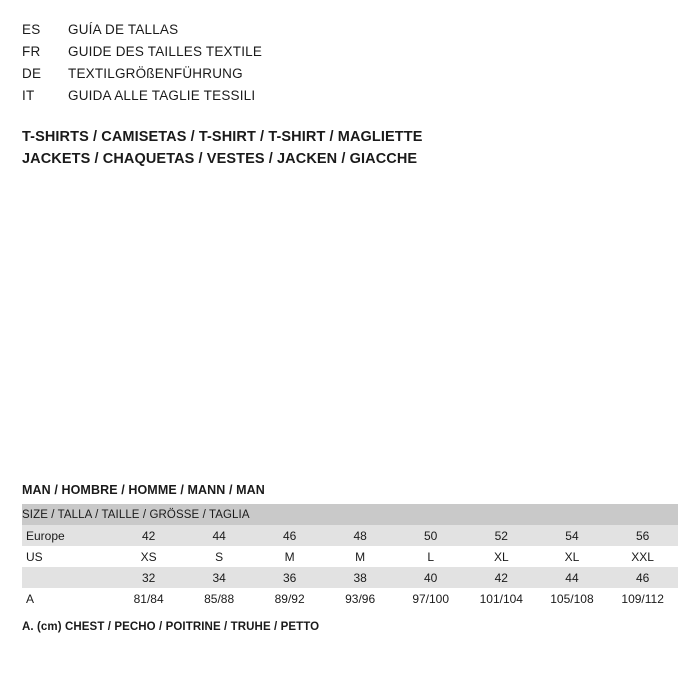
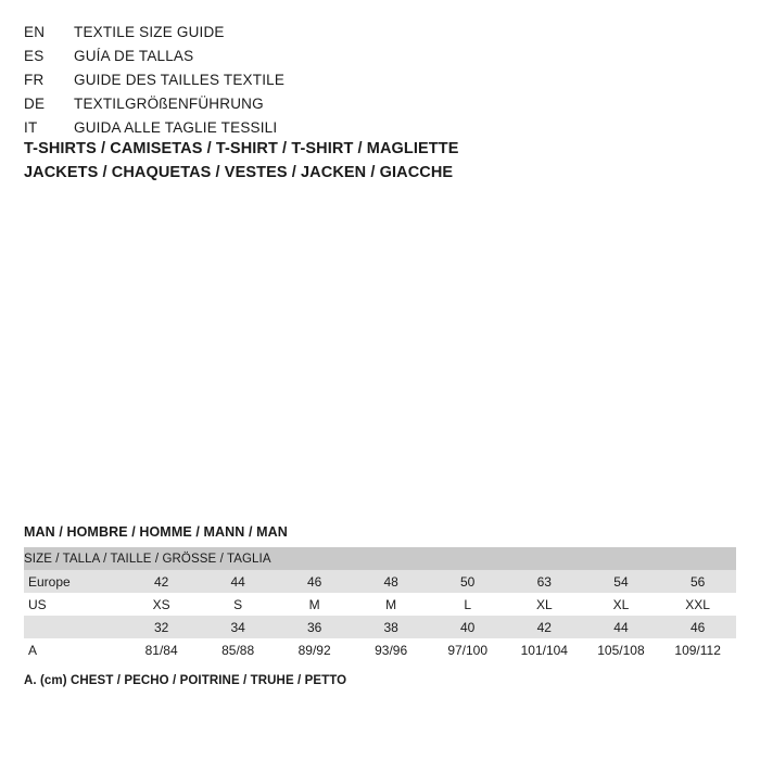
+ EN
+ TEXTILE SIZE GUIDE
  ES
  GUÍA DE TALLAS
  FR
  GUIDE DES TAILLES TEXTILE
  DE
  TEXTILGRÖßENFÜHRUNG
  IT
  GUIDA ALLE TAGLIE TESSILI
  T-SHIRTS / CAMISETAS / T-SHIRT / T-SHIRT / MAGLIETTE
  JACKETS / CHAQUETAS / VESTES / JACKEN / GIACCHE
  MAN / HOMBRE / HOMME / MANN / MAN
  SIZE / TALLA / TAILLE / GRÖSSE / TAGLIA
- Europe	42	44	46	48	50	52	54	56
+ Europe	42	44	46	48	50	63	54	56
  US	XS	S	M	M	L	XL	XL	XXL
  	32	34	36	38	40	42	44	46
  A	81/84	85/88	89/92	93/96	97/100	101/104	105/108	109/112
  A. (cm) CHEST / PECHO / POITRINE / TRUHE / PETTO
